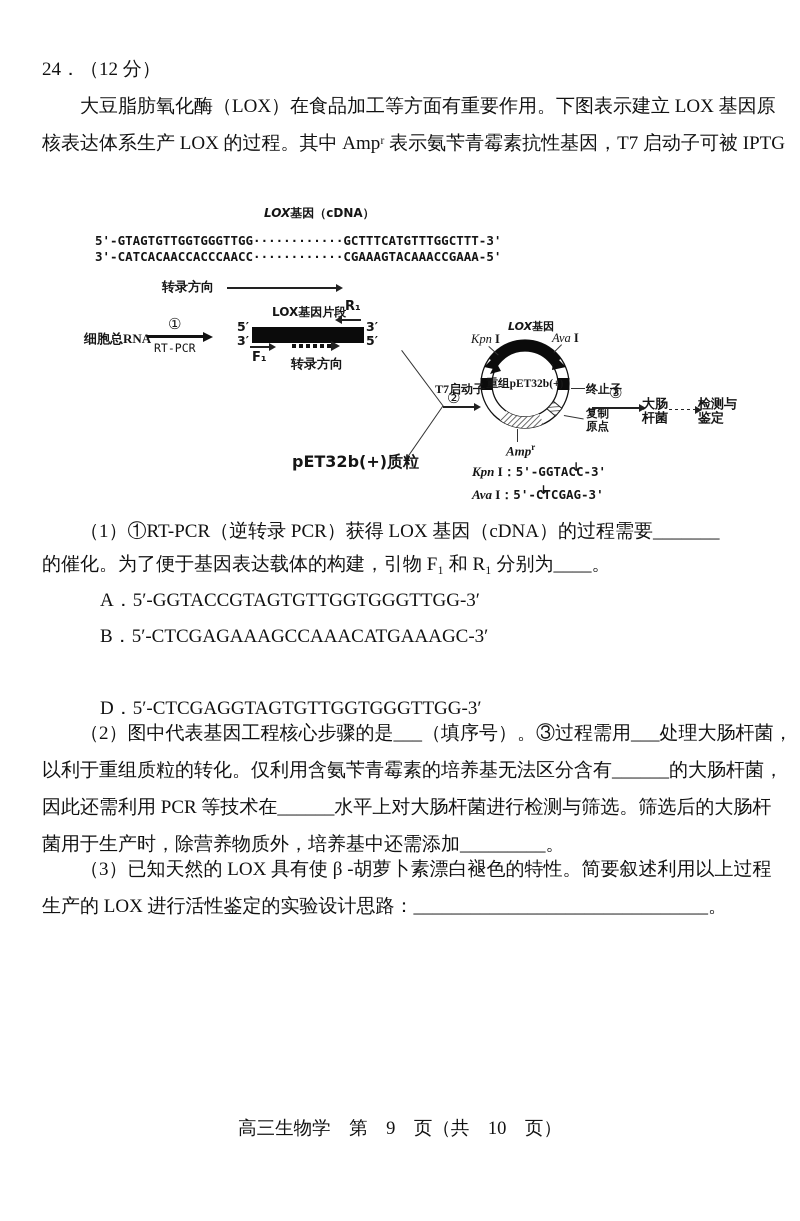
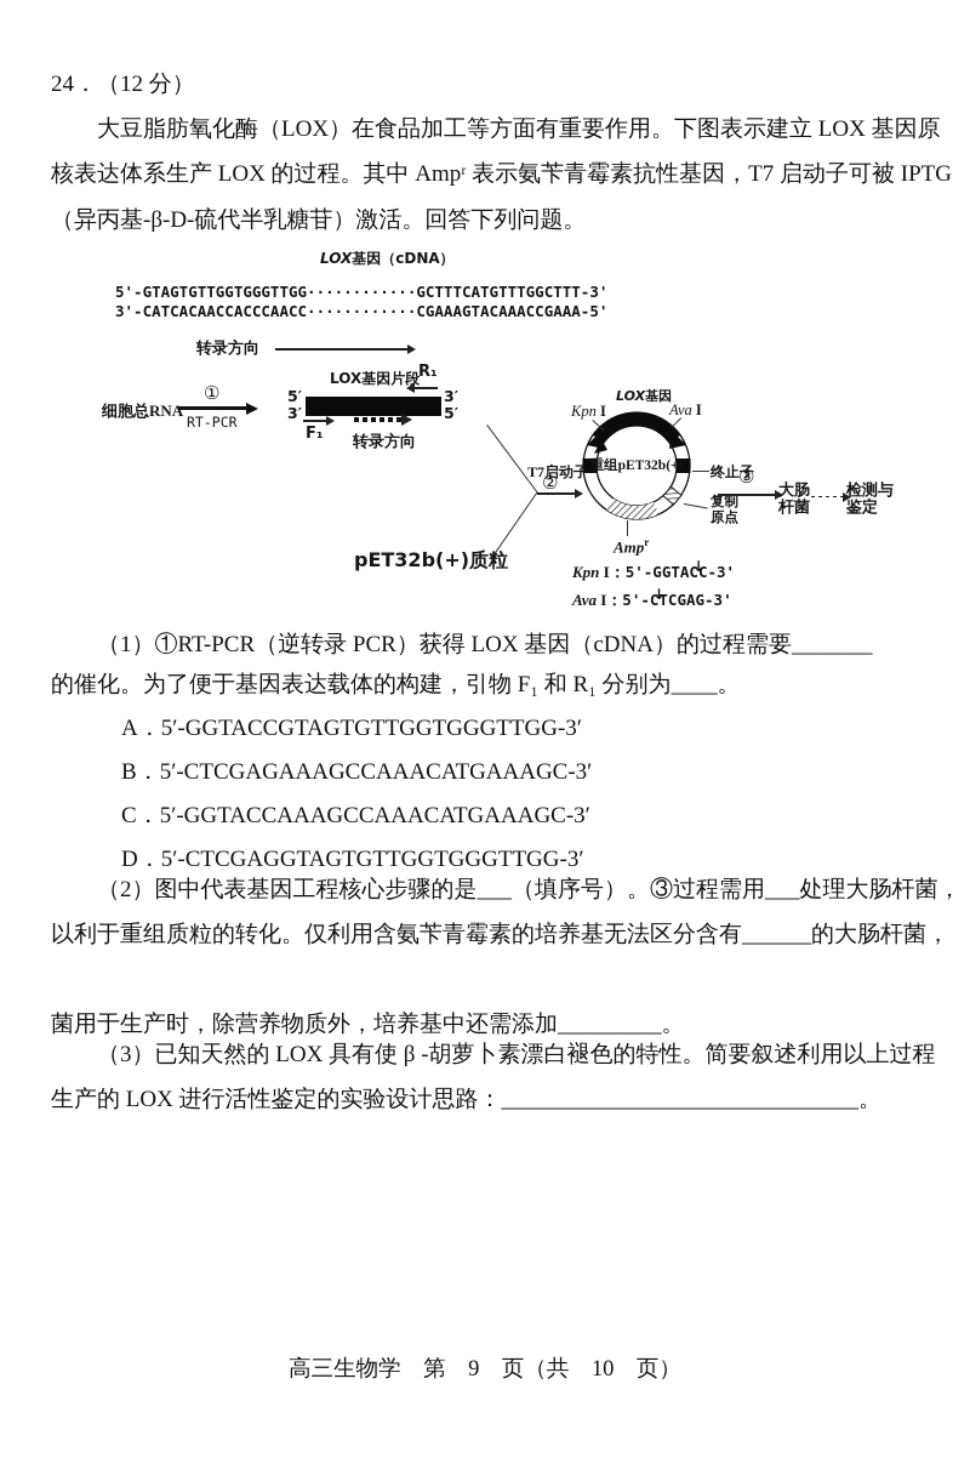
  24．（12 分）
  大豆脂肪氧化酶（LOX）在食品加工等方面有重要作用。下图表示建立 LOX 基因原
  核表达体系生产 LOX 的过程。其中 Ampʳ 表示氨苄青霉素抗性基因，T7 启动子可被 IPTG
+ （异丙基-β-D-硫代半乳糖苷）激活。回答下列问题。
  LOX基因（cDNA）
  5'-GTAGTGTTGGTGGGTTGG············GCTTTCATGTTTGGCTTT-3'
  3'-CATCACAACCACCCAACC············CGAAAGTACAAACCGAAA-5'
  转录方向
  细胞总RNA
  ①
  RT-PCR
  LOX基因片段
  R₁
  5′
  3′
  3′
  5′
  F₁
  转录方向
  ②
  重组pET32b(+)
  LOX基因
  Kpn I
  Ava I
  T7启动子
  终止子
  复制
  原点
  Ampr
  ③
  大肠
  杆菌
  检测与
  鉴定
  pET32b(+)质粒
  Kpn I：5'-GGTAC
  ↓
  C-3'
  Ava I：5'-C
  ↓
  TCGAG-3'
  （1）①RT-PCR（逆转录 PCR）获得 LOX 基因（cDNA）的过程需要_______
  的催化。为了便于基因表达载体的构建，引物 F₁ 和 R₁ 分别为____。
  A．5′-GGTACCGTAGTGTTGGTGGGTTGG-3′
  B．5′-CTCGAGAAAGCCAAACATGAAAGC-3′
+ C．5′-GGTACCAAAGCCAAACATGAAAGC-3′
  D．5′-CTCGAGGTAGTGTTGGTGGGTTGG-3′
  （2）图中代表基因工程核心步骤的是___（填序号）。③过程需用___处理大肠杆菌，
  以利于重组质粒的转化。仅利用含氨苄青霉素的培养基无法区分含有______的大肠杆菌，
- 因此还需利用 PCR 等技术在______水平上对大肠杆菌进行检测与筛选。筛选后的大肠杆
  菌用于生产时，除营养物质外，培养基中还需添加_________。
  （3）已知天然的 LOX 具有使 β -胡萝卜素漂白褪色的特性。简要叙述利用以上过程
  生产的 LOX 进行活性鉴定的实验设计思路：_______________________________。
  高三生物学 第 9 页（共 10 页）
